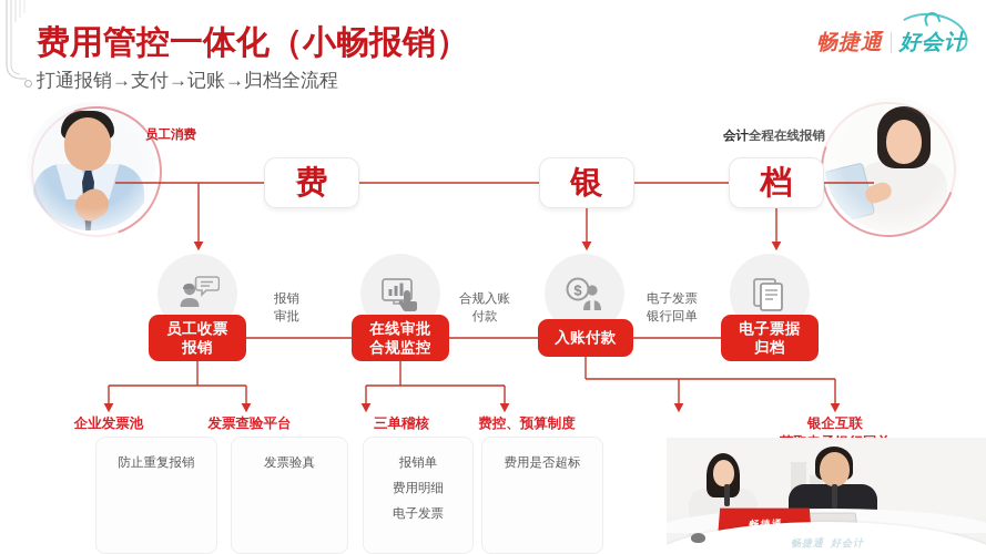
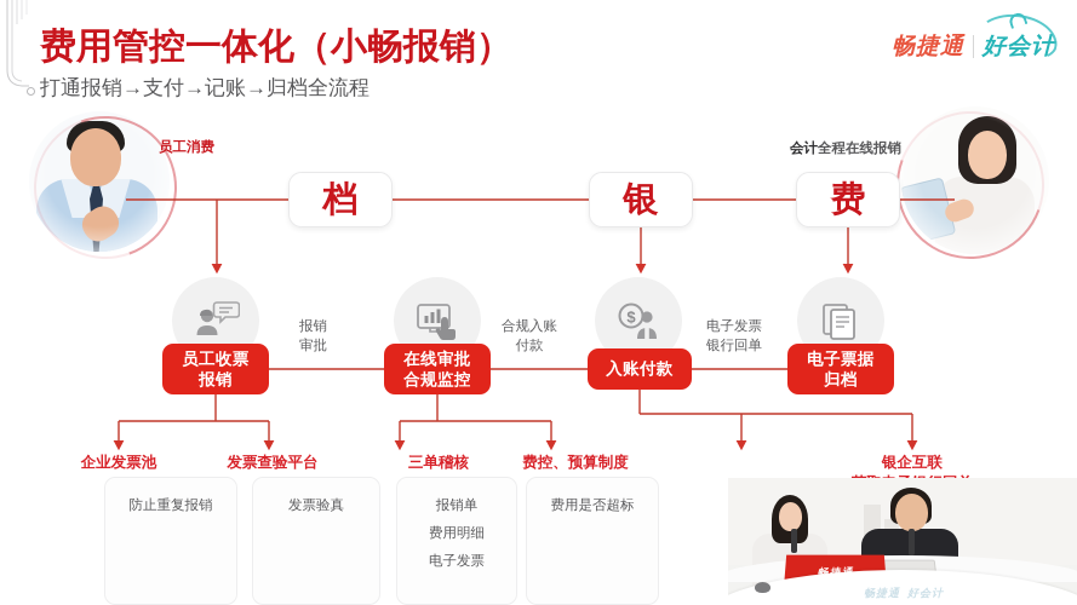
  费用管控一体化（小畅报销）
  打通报销→支付→记账→归档全流程
  畅捷通
  好会计
  员工消费
  会计全程在线报销
- 费
+ 档
  银
- 档
+ 费
  $
  员工收票
  报销
  在线审批
  合规监控
  入账付款
  电子票据
  归档
  报销
  审批
  合规入账
  付款
  电子发票
  银行回单
  企业发票池
  发票查验平台
  三单稽核
  费控、预算制度
  银企互联
  防止重复报销
  发票验真
  报销单
  费用明细
  电子发票
  费用是否超标
  畅捷通
  好会计
